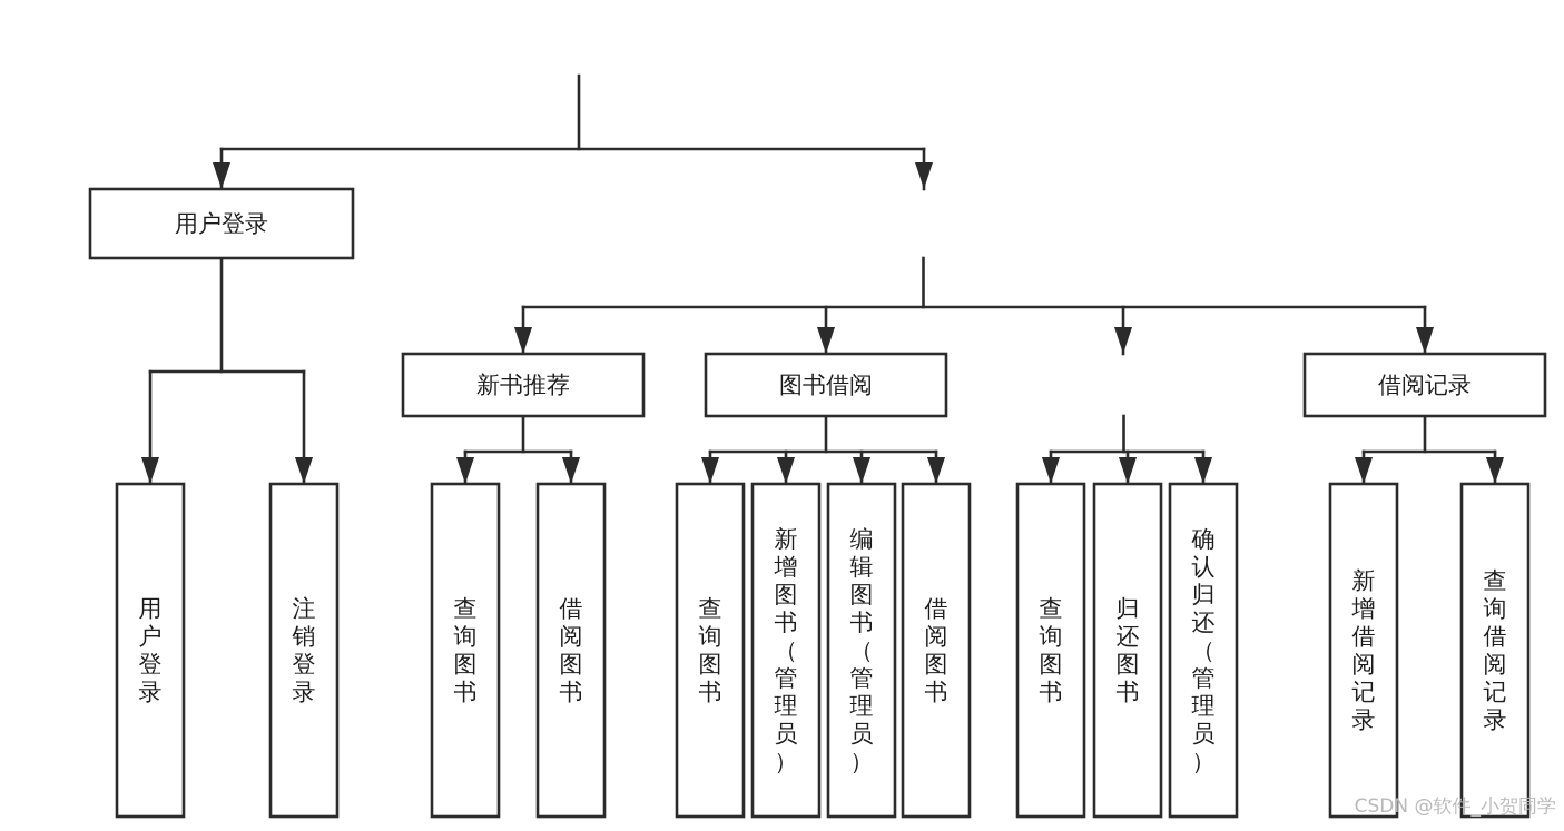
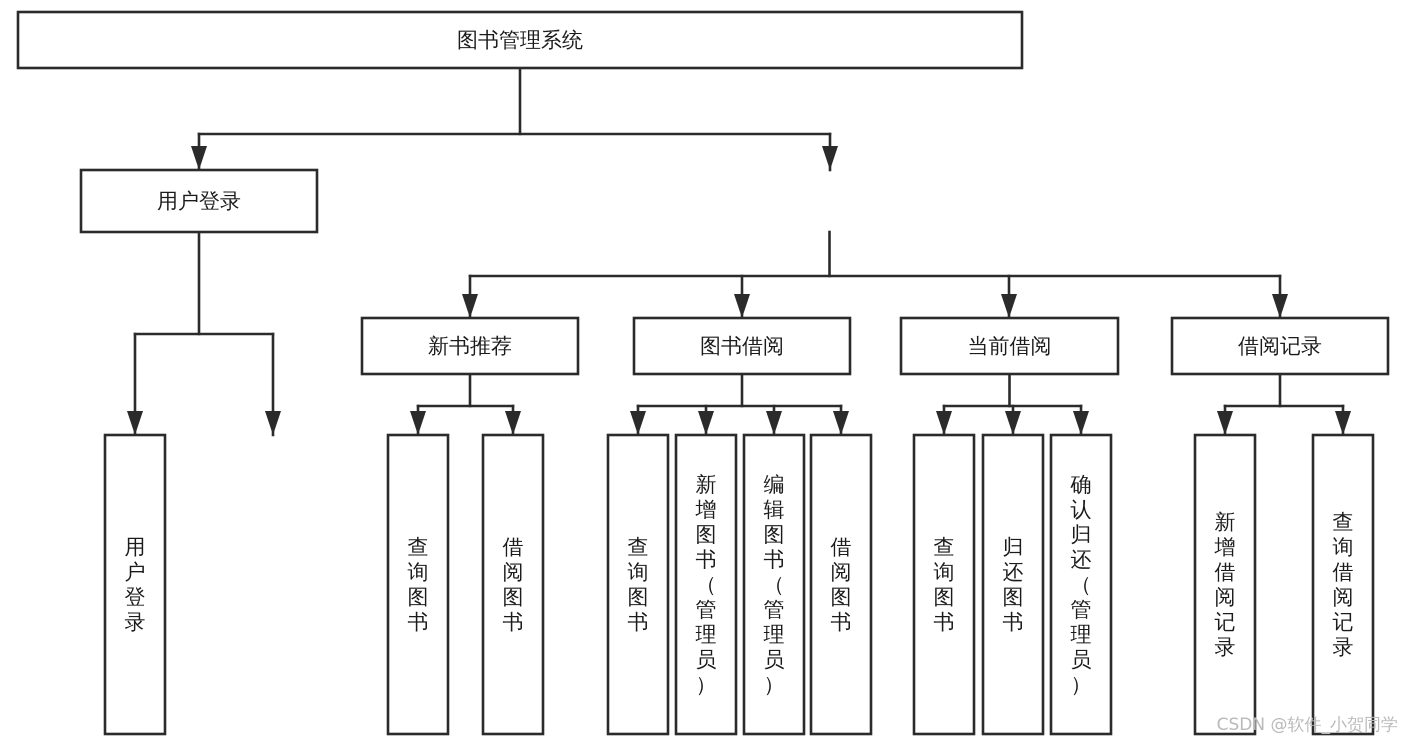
+ 图书管理系统
  用户登录
  新书推荐
  图书借阅
+ 当前借阅
  借阅记录
  用户登录
- 注销登录
  查询图书
  借阅图书
  查询图书
  新增图书（管理员）
  编辑图书（管理员）
  借阅图书
  查询图书
  归还图书
  确认归还（管理员）
  新增借阅记录
  查询借阅记录
  CSDN @软件_小贺同学
